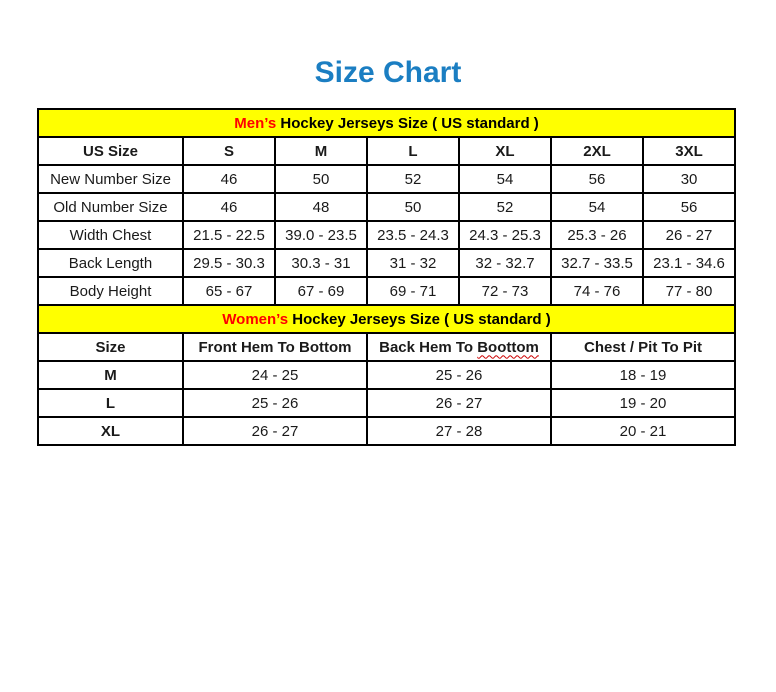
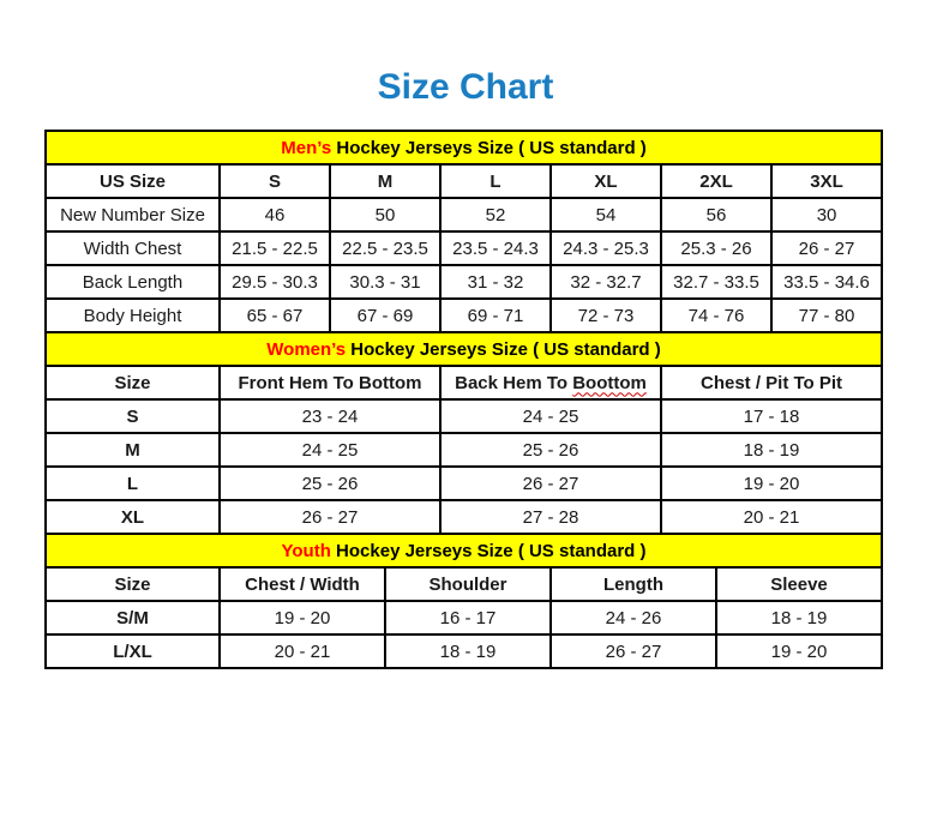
  Size Chart
  Men’s Hockey Jerseys Size ( US standard )
  US Size	S	M	L	XL	2XL	3XL
  New Number Size	46	50	52	54	56	30
- Old Number Size	46	48	50	52	54	56
- Width Chest	21.5 - 22.5	39.0 - 23.5	23.5 - 24.3	24.3 - 25.3	25.3 - 26	26 - 27
+ Width Chest	21.5 - 22.5	22.5 - 23.5	23.5 - 24.3	24.3 - 25.3	25.3 - 26	26 - 27
- Back Length	29.5 - 30.3	30.3 - 31	31 - 32	32 - 32.7	32.7 - 33.5	23.1 - 34.6
+ Back Length	29.5 - 30.3	30.3 - 31	31 - 32	32 - 32.7	32.7 - 33.5	33.5 - 34.6
  Body Height	65 - 67	67 - 69	69 - 71	72 - 73	74 - 76	77 - 80
  Women’s Hockey Jerseys Size ( US standard )
  Size	Front Hem To Bottom	Back Hem To Boottom	Chest / Pit To Pit
+ S	23 - 24	24 - 25	17 - 18
  M	24 - 25	25 - 26	18 - 19
  L	25 - 26	26 - 27	19 - 20
  XL	26 - 27	27 - 28	20 - 21
+ Youth Hockey Jerseys Size ( US standard )
+ Size	Chest / Width	Shoulder	Length	Sleeve
+ S/M	19 - 20	16 - 17	24 - 26	18 - 19
+ L/XL	20 - 21	18 - 19	26 - 27	19 - 20
